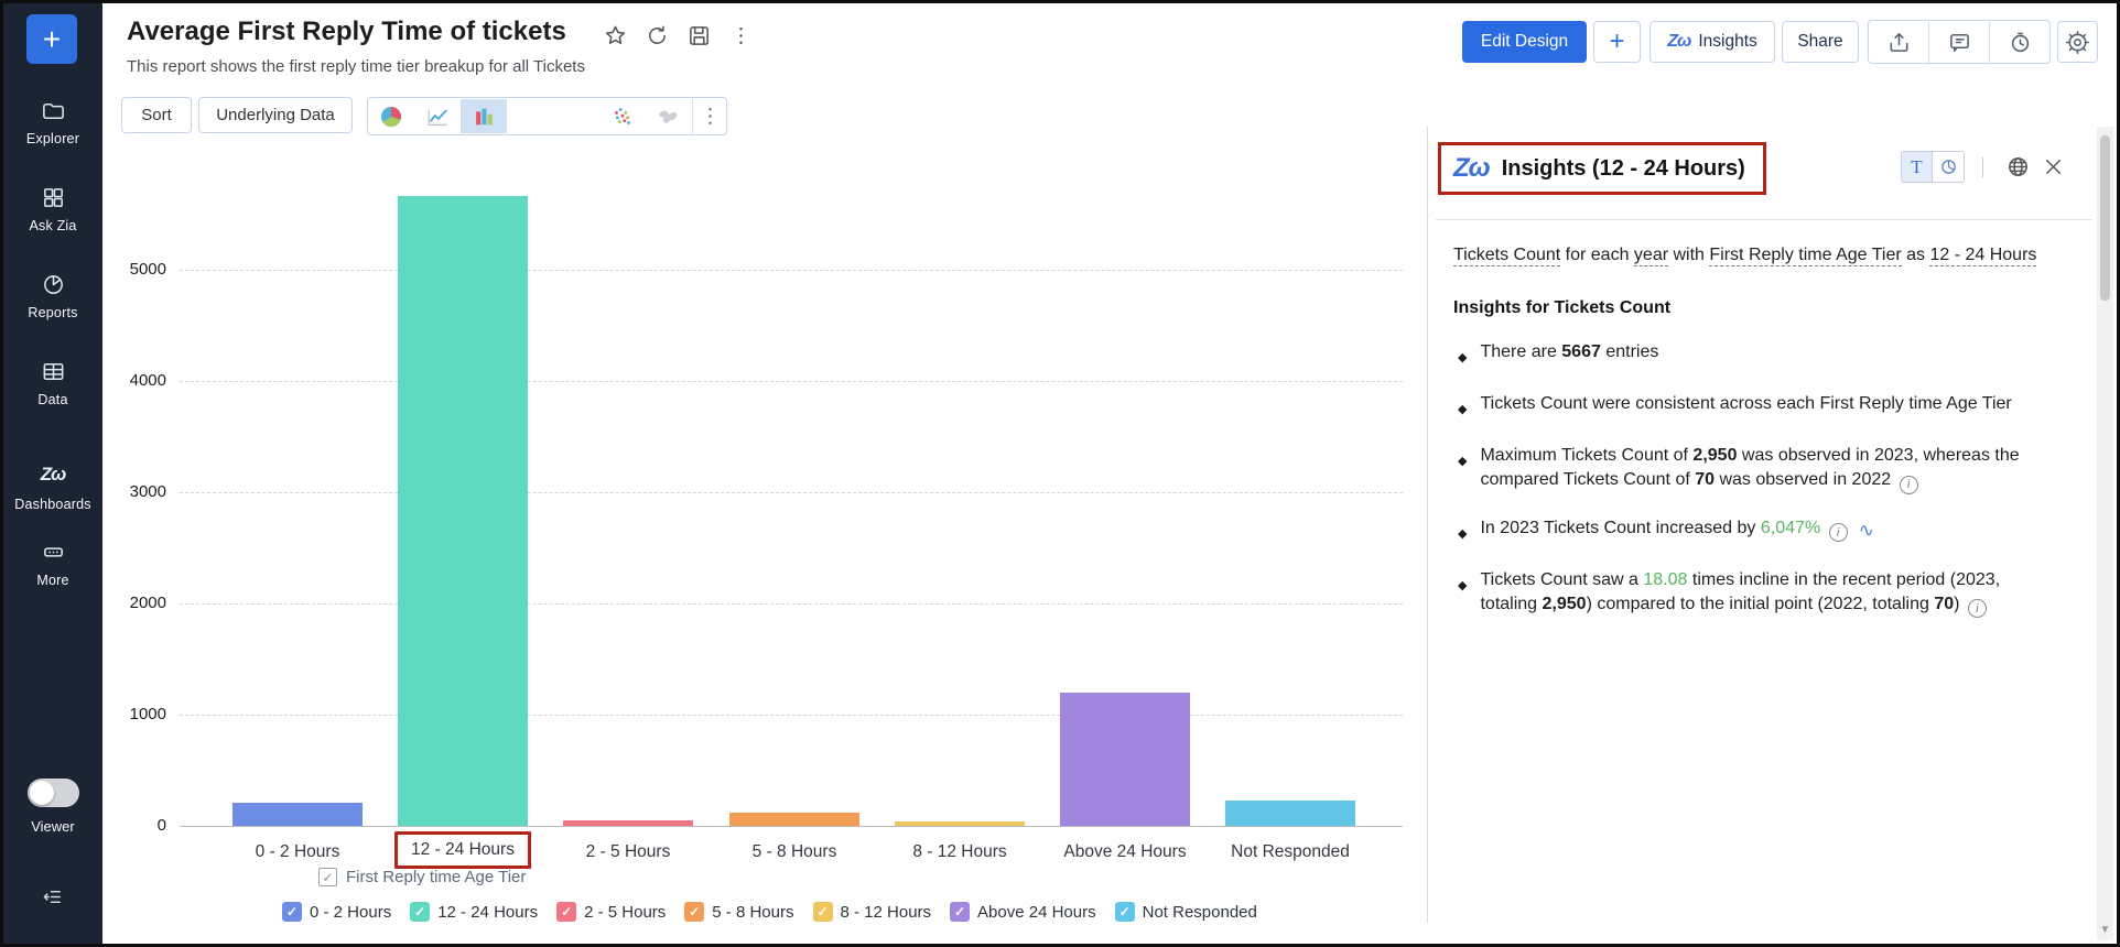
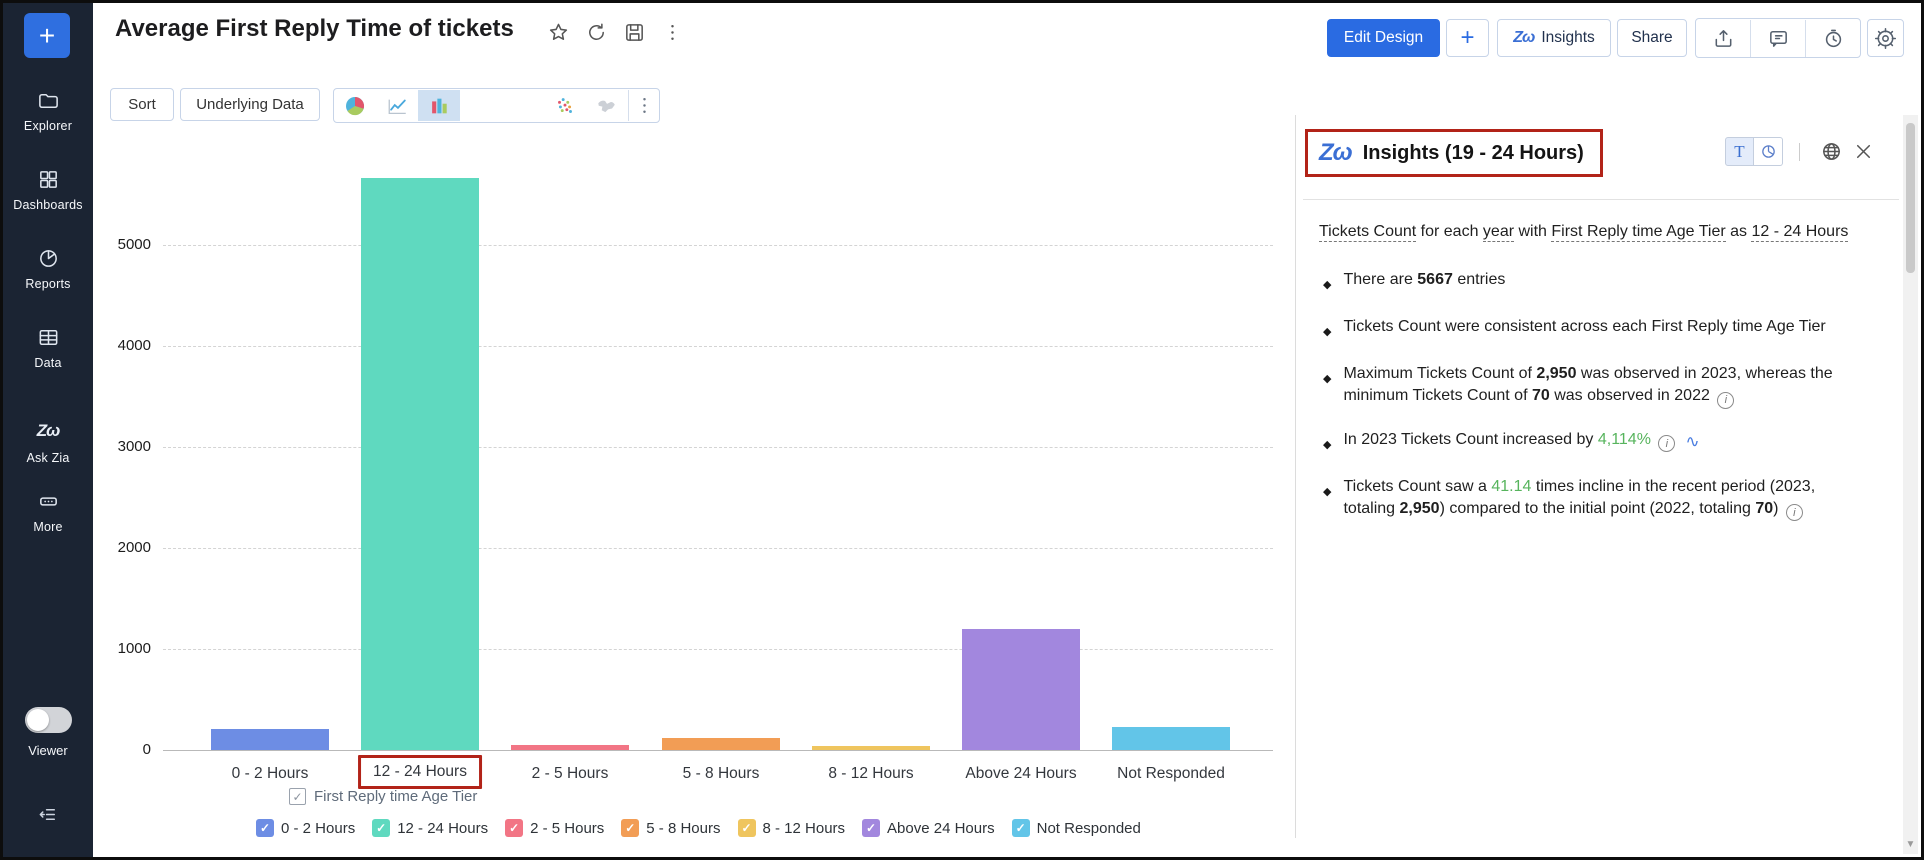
  +
  Explorer
- Ask Zia
+ Dashboards
  Reports
  Data
  Zω
- Dashboards
+ Ask Zia
  More
  Viewer
  Average First Reply Time of tickets
- This report shows the first reply time tier breakup for all Tickets
  Edit Design
  +
  Zω
  Insights
  Share
  Sort
  Underlying Data
  0
  1000
  2000
  3000
  4000
  5000
  0 - 2 Hours
  12 - 24 Hours
  2 - 5 Hours
  5 - 8 Hours
  8 - 12 Hours
  Above 24 Hours
  Not Responded
  ✓
  First Reply time Age Tier
  ✓
  0 - 2 Hours
  ✓
  12 - 24 Hours
  ✓
  2 - 5 Hours
  ✓
  5 - 8 Hours
  ✓
  8 - 12 Hours
  ✓
  Above 24 Hours
  ✓
  Not Responded
  Zω
- Insights (12 - 24 Hours)
+ Insights (19 - 24 Hours)
  T
  Tickets Count for each year with First Reply time Age Tier as 12 - 24 Hours
- Insights for Tickets Count
  ◆
  There are 5667 entries
  ◆
  Tickets Count were consistent across each First Reply time Age Tier
  ◆
- Maximum Tickets Count of 2,950 was observed in 2023, whereas the compared Tickets Count of 70 was observed in 2022 i
+ Maximum Tickets Count of 2,950 was observed in 2023, whereas the minimum Tickets Count of 70 was observed in 2022 i
  ◆
- In 2023 Tickets Count increased by 6,047% i ∿
+ In 2023 Tickets Count increased by 4,114% i ∿
  ◆
- Tickets Count saw a 18.08 times incline in the recent period (2023, totaling 2,950) compared to the initial point (2022, totaling 70) i
+ Tickets Count saw a 41.14 times incline in the recent period (2023, totaling 2,950) compared to the initial point (2022, totaling 70) i
  ▼
